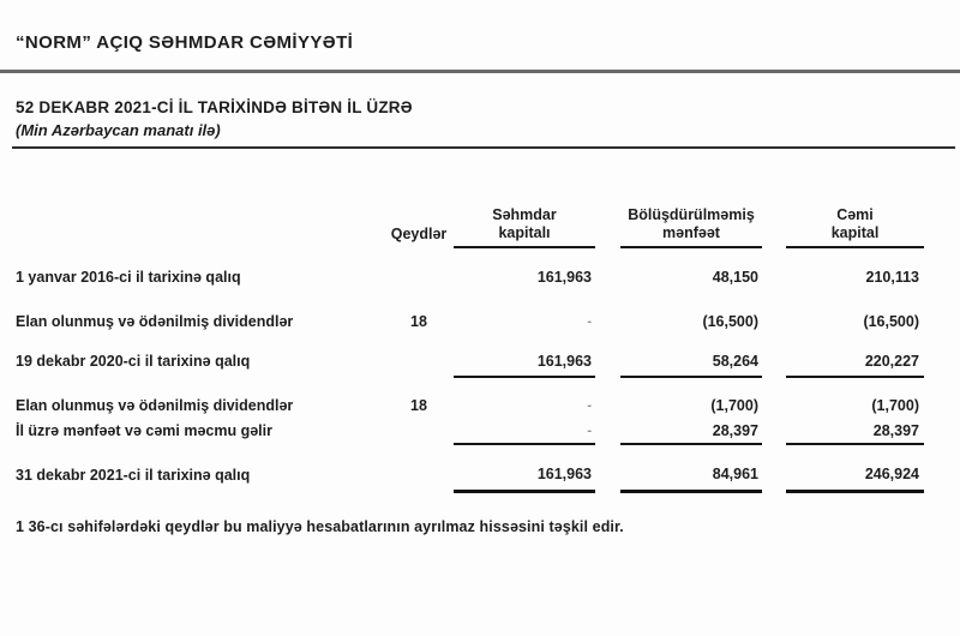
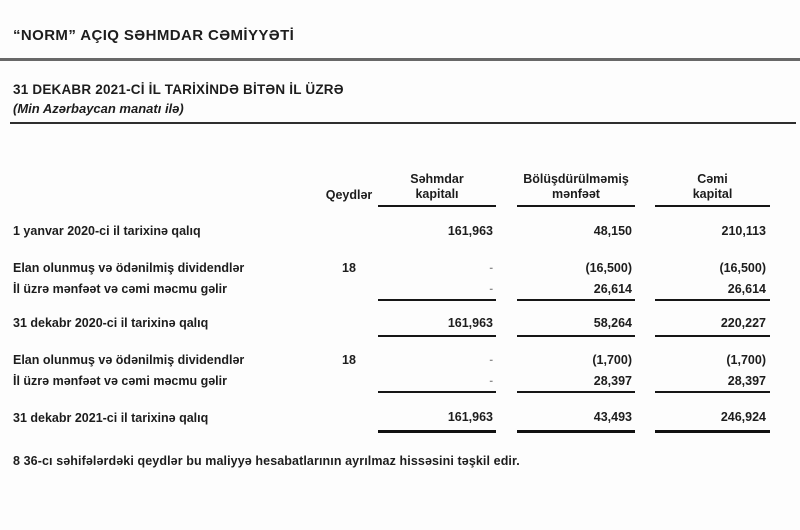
  “NORM” AÇIQ SƏHMDAR CƏMİYYƏTİ
- 52 DEKABR 2021-Cİ İL TARİXİNDƏ BİTƏN İL ÜZRƏ
+ 31 DEKABR 2021-Cİ İL TARİXİNDƏ BİTƏN İL ÜZRƏ
  (Min Azərbaycan manatı ilə)
  	Qeydlər	Səhmdar kapitalı		Bölüşdürülməmiş mənfəət		Cəmi kapital
- 1 yanvar 2016-ci il tarixinə qalıq		161,963		48,150		210,113
+ 1 yanvar 2020-ci il tarixinə qalıq		161,963		48,150		210,113
  Elan olunmuş və ödənilmiş dividendlər	18	-		(16,500)		(16,500)
+ İl üzrə mənfəət və cəmi məcmu gəlir		-		26,614		26,614
- 19 dekabr 2020-ci il tarixinə qalıq		161,963		58,264		220,227
+ 31 dekabr 2020-ci il tarixinə qalıq		161,963		58,264		220,227
  Elan olunmuş və ödənilmiş dividendlər	18	-		(1,700)		(1,700)
  İl üzrə mənfəət və cəmi məcmu gəlir		-		28,397		28,397
- 31 dekabr 2021-ci il tarixinə qalıq		161,963		84,961		246,924
+ 31 dekabr 2021-ci il tarixinə qalıq		161,963		43,493		246,924
- 1 36-cı səhifələrdəki qeydlər bu maliyyə hesabatlarının ayrılmaz hissəsini təşkil edir.
+ 8 36-cı səhifələrdəki qeydlər bu maliyyə hesabatlarının ayrılmaz hissəsini təşkil edir.
